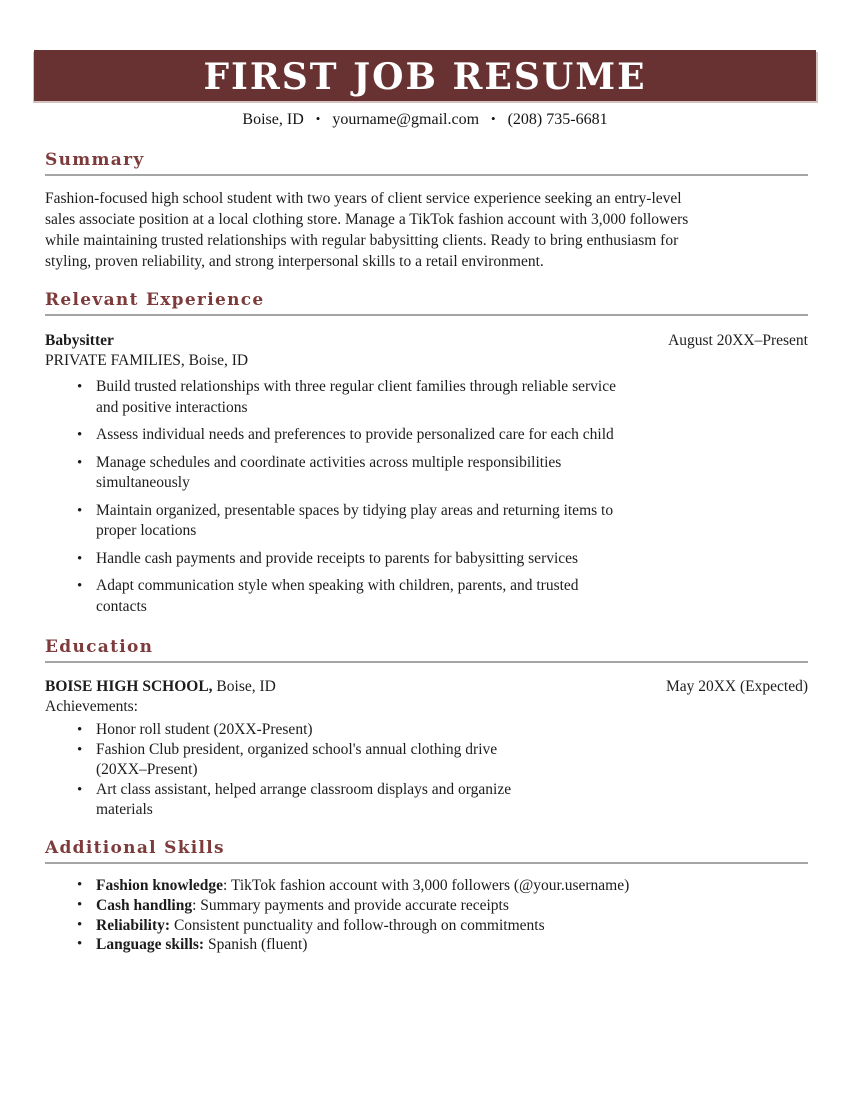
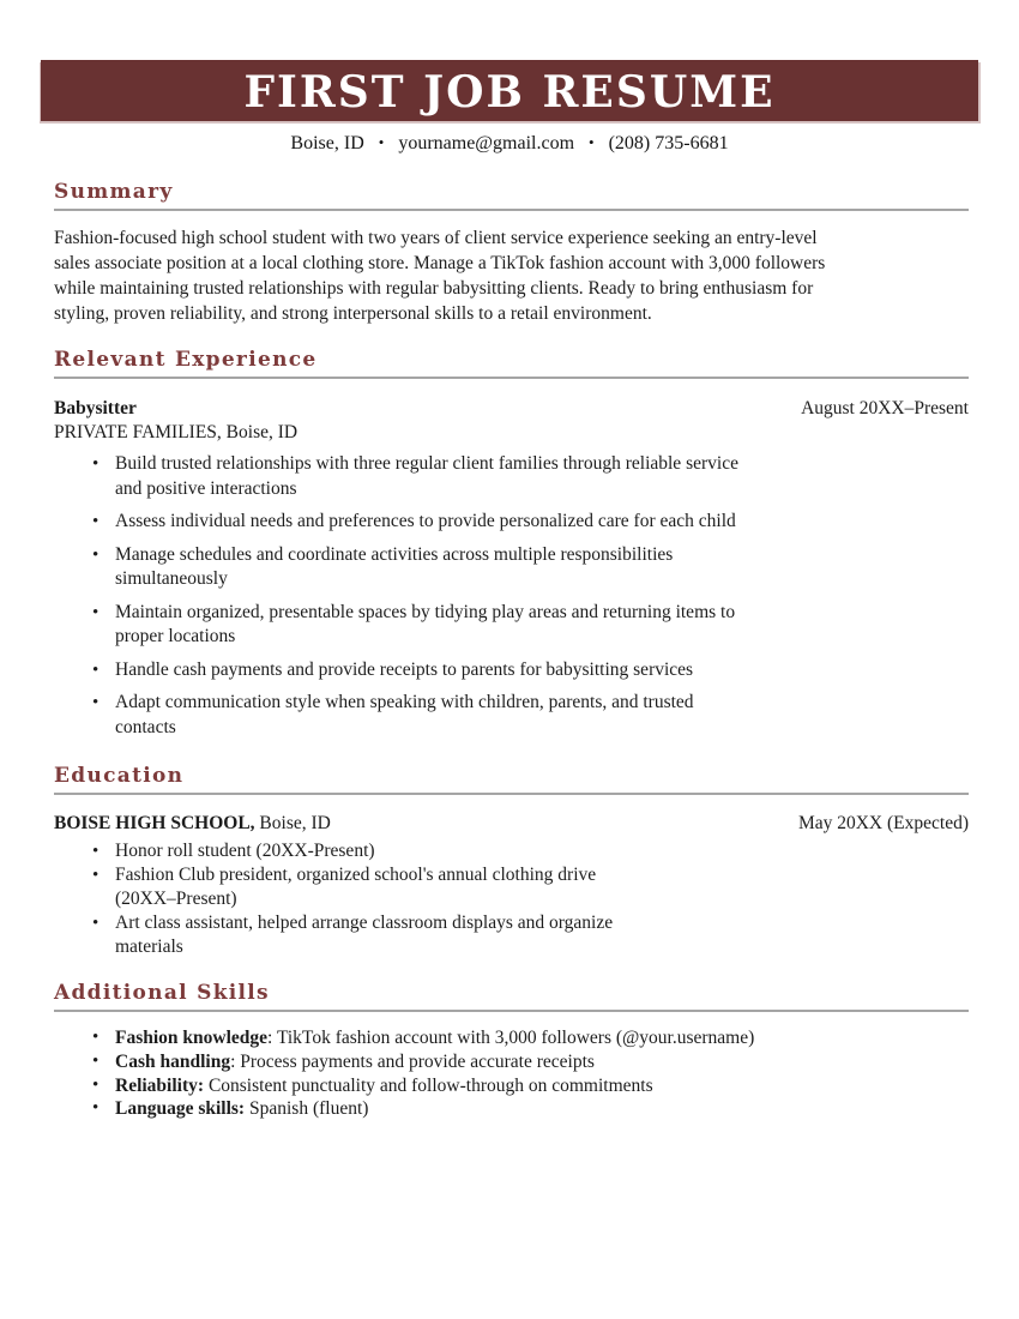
  FIRST JOB RESUME
  Boise, ID • yourname@gmail.com • (208) 735-6681
  Summary
  Fashion-focused high school student with two years of client service experience seeking an entry-level
  sales associate position at a local clothing store. Manage a TikTok fashion account with 3,000 followers
  while maintaining trusted relationships with regular babysitting clients. Ready to bring enthusiasm for
  styling, proven reliability, and strong interpersonal skills to a retail environment.
  Relevant Experience
  Babysitter
  August 20XX–Present
  PRIVATE FAMILIES, Boise, ID
  Build trusted relationships with three regular client families through reliable service
  and positive interactions
  Assess individual needs and preferences to provide personalized care for each child
  Manage schedules and coordinate activities across multiple responsibilities
  simultaneously
  Maintain organized, presentable spaces by tidying play areas and returning items to
  proper locations
  Handle cash payments and provide receipts to parents for babysitting services
  Adapt communication style when speaking with children, parents, and trusted
  contacts
  Education
  BOISE HIGH SCHOOL, Boise, ID
  May 20XX (Expected)
- Achievements:
  Honor roll student (20XX-Present)
  Fashion Club president, organized school's annual clothing drive
  (20XX–Present)
  Art class assistant, helped arrange classroom displays and organize
  materials
  Additional Skills
  Fashion knowledge: TikTok fashion account with 3,000 followers (@your.username)
- Cash handling: Summary payments and provide accurate receipts
+ Cash handling: Process payments and provide accurate receipts
  Reliability: Consistent punctuality and follow-through on commitments
  Language skills: Spanish (fluent)
